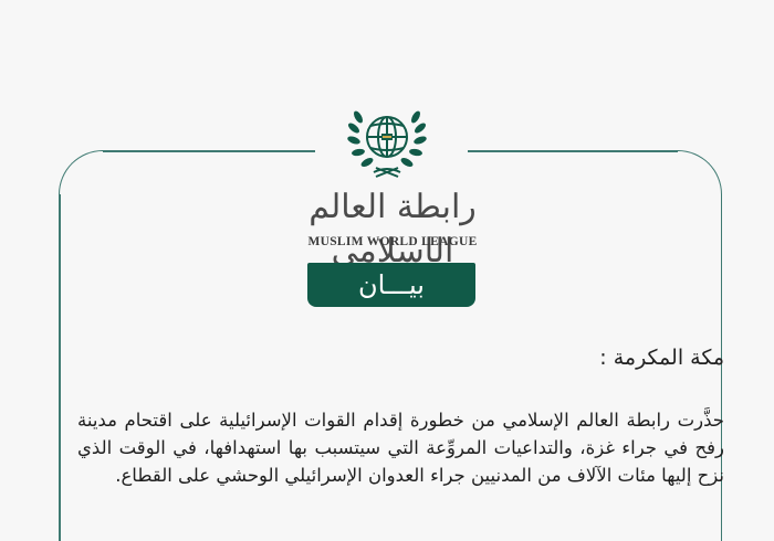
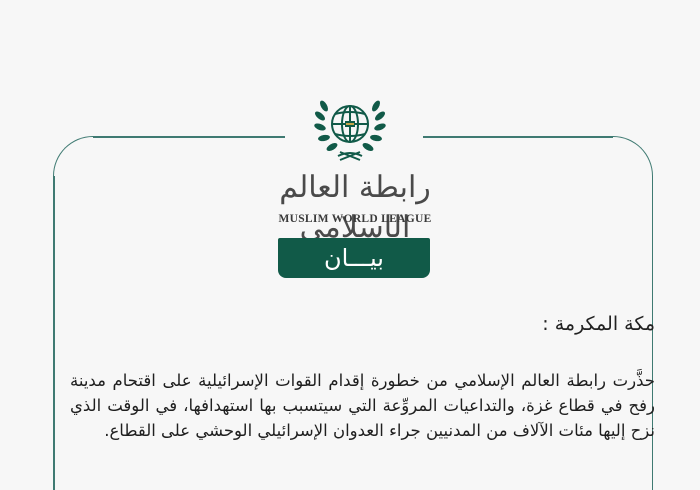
  رابطة العالم الإسلامي
  MUSLIM WORLD LEAGUE
  بيـــان
  مكة المكرمة :
- حذَّرت رابطة العالم الإسلامي من خطورة إقدام القوات الإسرائيلية على اقتحام مدينة رفح في جراء غزة، والتداعيات المروِّعة التي سيتسبب بها استهدافها، في الوقت الذي نزح إليها مئات الآلاف من المدنيين جراء العدوان الإسرائيلي الوحشي على القطاع.
+ حذَّرت رابطة العالم الإسلامي من خطورة إقدام القوات الإسرائيلية على اقتحام مدينة رفح في قطاع غزة، والتداعيات المروِّعة التي سيتسبب بها استهدافها، في الوقت الذي نزح إليها مئات الآلاف من المدنيين جراء العدوان الإسرائيلي الوحشي على القطاع.
